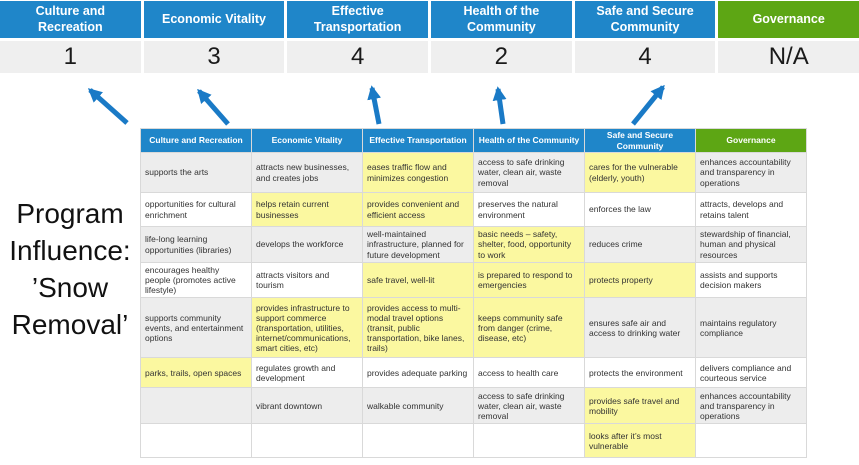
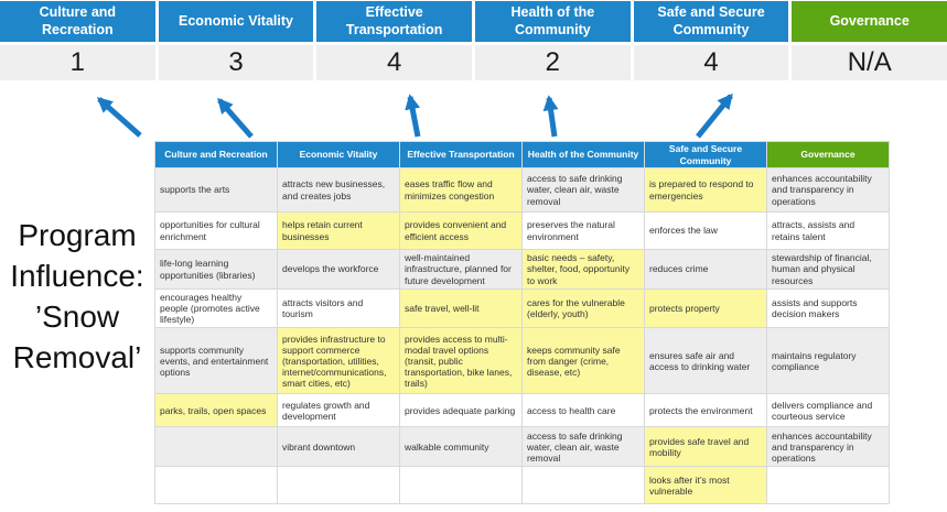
  Culture and Recreation
  Economic Vitality
  Effective Transportation
  Health of the Community
  Safe and Secure Community
  Governance
  1
  3
  4
  2
  4
  N/A
  Program Influence: ’Snow Removal’
  Culture and Recreation	Economic Vitality	Effective Transportation	Health of the Community	Safe and Secure Community	Governance
- supports the arts	attracts new businesses, and creates jobs	eases traffic flow and minimizes congestion	access to safe drinking water, clean air, waste removal	cares for the vulnerable (elderly, youth)	enhances accountability and transparency in operations
+ supports the arts	attracts new businesses, and creates jobs	eases traffic flow and minimizes congestion	access to safe drinking water, clean air, waste removal	is prepared to respond to emergencies	enhances accountability and transparency in operations
- opportunities for cultural enrichment	helps retain current businesses	provides convenient and efficient access	preserves the natural environment	enforces the law	attracts, develops and retains talent
+ opportunities for cultural enrichment	helps retain current businesses	provides convenient and efficient access	preserves the natural environment	enforces the law	attracts, assists and retains talent
  life-long learning opportunities (libraries)	develops the workforce	well-maintained infrastructure, planned for future development	basic needs – safety, shelter, food, opportunity to work	reduces crime	stewardship of financial, human and physical resources
- encourages healthy people (promotes active lifestyle)	attracts visitors and tourism	safe travel, well-lit	is prepared to respond to emergencies	protects property	assists and supports decision makers
+ encourages healthy people (promotes active lifestyle)	attracts visitors and tourism	safe travel, well-lit	cares for the vulnerable (elderly, youth)	protects property	assists and supports decision makers
  supports community events, and entertainment options	provides infrastructure to support commerce (transportation, utilities, internet/communications, smart cities, etc)	provides access to multi-modal travel options (transit, public transportation, bike lanes, trails)	keeps community safe from danger (crime, disease, etc)	ensures safe air and access to drinking water	maintains regulatory compliance
  parks, trails, open spaces	regulates growth and development	provides adequate parking	access to health care	protects the environment	delivers compliance and courteous service
  	vibrant downtown	walkable community	access to safe drinking water, clean air, waste removal	provides safe travel and mobility	enhances accountability and transparency in operations
  				looks after it’s most vulnerable
